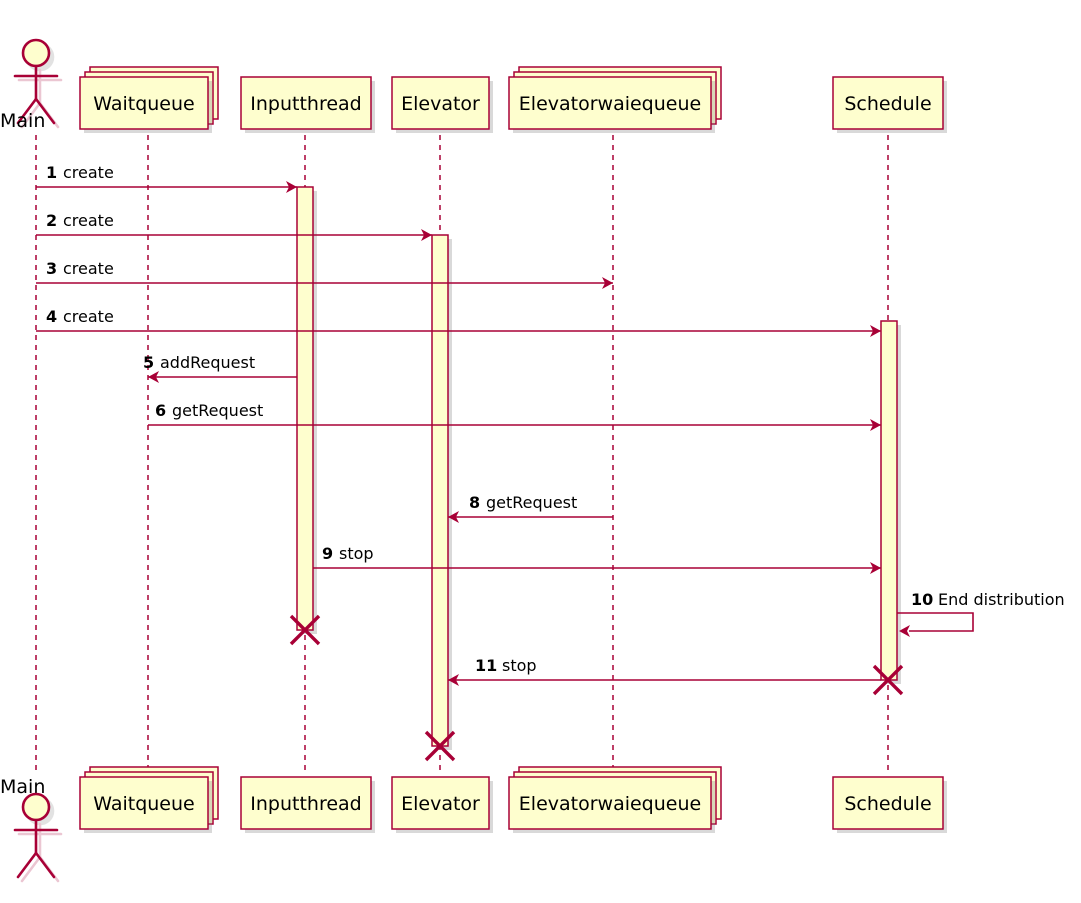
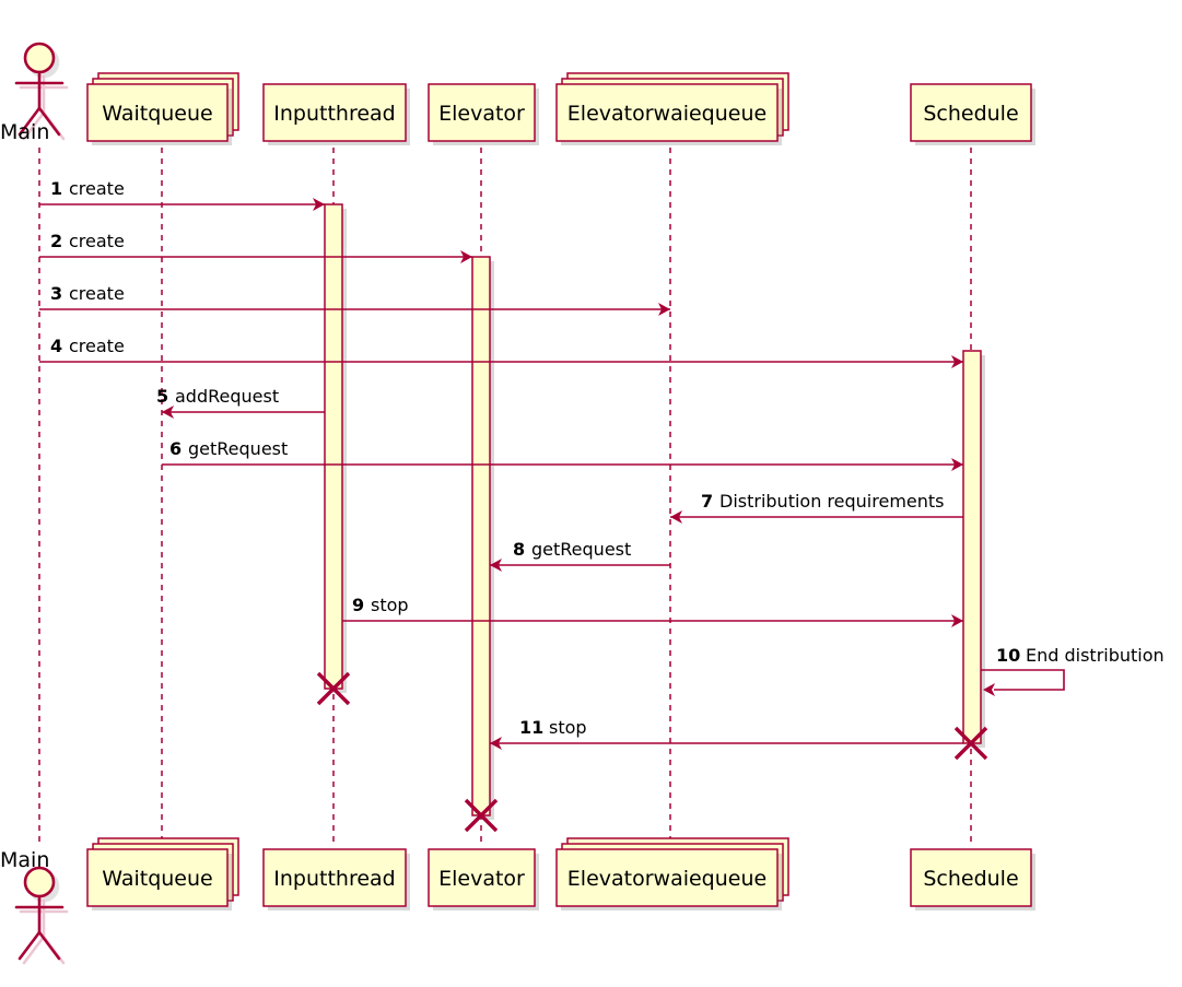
  Waitqueue
  Waitqueue
  Inputthread
  Inputthread
  Elevator
  Elevator
  Elevatorwaiequeue
  Elevatorwaiequeue
  Schedule
  Schedule
  1
  create
  2
  create
  3
  create
  4
  create
  5
  addRequest
  6
  getRequest
+ 7
+ Distribution requirements
  8
  getRequest
  9
  stop
  10
  End distribution
  11
  stop
  Main
  Main
